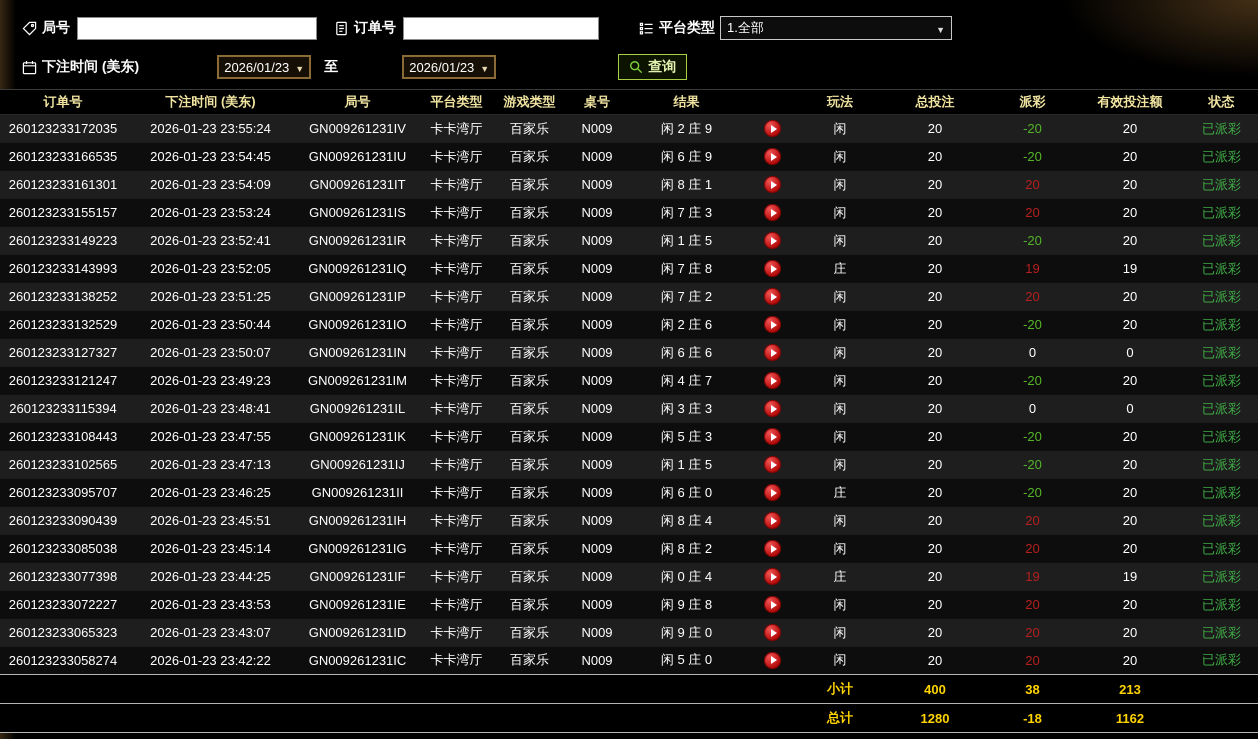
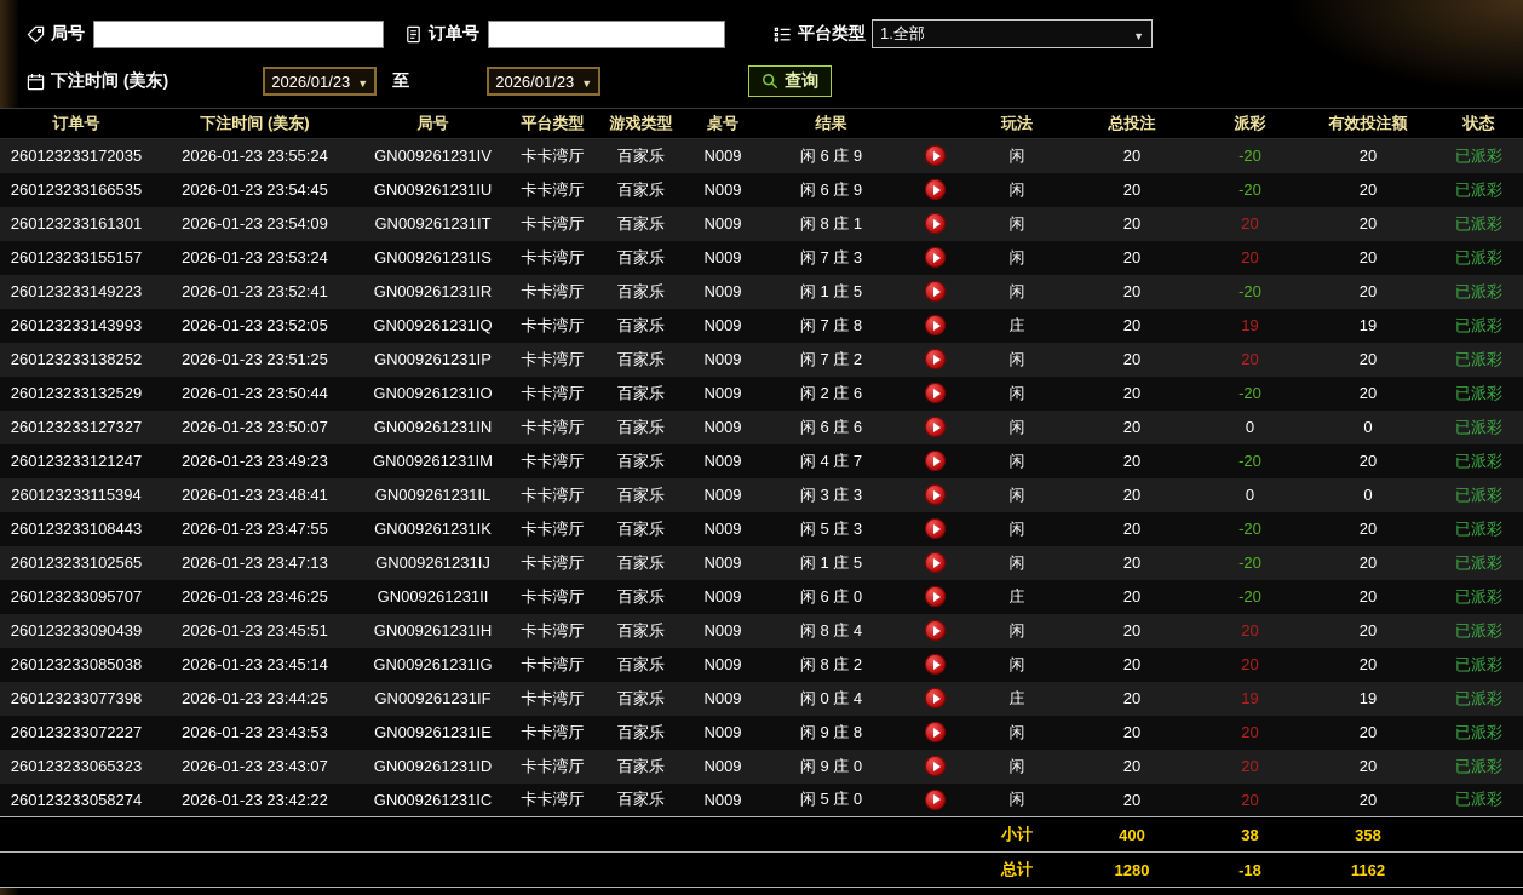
  局号
  订单号
  平台类型
  1.全部
  下注时间 (美东)
  2026/01/23
  至
  2026/01/23
  查询
  订单号	下注时间 (美东)	局号	平台类型	游戏类型	桌号	结果		玩法	总投注	派彩	有效投注额	状态
- 260123233172035	2026-01-23 23:55:24	GN009261231IV	卡卡湾厅	百家乐	N009	闲 2 庄 9		闲	20	-20	20	已派彩
+ 260123233172035	2026-01-23 23:55:24	GN009261231IV	卡卡湾厅	百家乐	N009	闲 6 庄 9		闲	20	-20	20	已派彩
  260123233166535	2026-01-23 23:54:45	GN009261231IU	卡卡湾厅	百家乐	N009	闲 6 庄 9		闲	20	-20	20	已派彩
  260123233161301	2026-01-23 23:54:09	GN009261231IT	卡卡湾厅	百家乐	N009	闲 8 庄 1		闲	20	20	20	已派彩
  260123233155157	2026-01-23 23:53:24	GN009261231IS	卡卡湾厅	百家乐	N009	闲 7 庄 3		闲	20	20	20	已派彩
  260123233149223	2026-01-23 23:52:41	GN009261231IR	卡卡湾厅	百家乐	N009	闲 1 庄 5		闲	20	-20	20	已派彩
  260123233143993	2026-01-23 23:52:05	GN009261231IQ	卡卡湾厅	百家乐	N009	闲 7 庄 8		庄	20	19	19	已派彩
  260123233138252	2026-01-23 23:51:25	GN009261231IP	卡卡湾厅	百家乐	N009	闲 7 庄 2		闲	20	20	20	已派彩
  260123233132529	2026-01-23 23:50:44	GN009261231IO	卡卡湾厅	百家乐	N009	闲 2 庄 6		闲	20	-20	20	已派彩
  260123233127327	2026-01-23 23:50:07	GN009261231IN	卡卡湾厅	百家乐	N009	闲 6 庄 6		闲	20	0	0	已派彩
  260123233121247	2026-01-23 23:49:23	GN009261231IM	卡卡湾厅	百家乐	N009	闲 4 庄 7		闲	20	-20	20	已派彩
  260123233115394	2026-01-23 23:48:41	GN009261231IL	卡卡湾厅	百家乐	N009	闲 3 庄 3		闲	20	0	0	已派彩
  260123233108443	2026-01-23 23:47:55	GN009261231IK	卡卡湾厅	百家乐	N009	闲 5 庄 3		闲	20	-20	20	已派彩
  260123233102565	2026-01-23 23:47:13	GN009261231IJ	卡卡湾厅	百家乐	N009	闲 1 庄 5		闲	20	-20	20	已派彩
  260123233095707	2026-01-23 23:46:25	GN009261231II	卡卡湾厅	百家乐	N009	闲 6 庄 0		庄	20	-20	20	已派彩
  260123233090439	2026-01-23 23:45:51	GN009261231IH	卡卡湾厅	百家乐	N009	闲 8 庄 4		闲	20	20	20	已派彩
  260123233085038	2026-01-23 23:45:14	GN009261231IG	卡卡湾厅	百家乐	N009	闲 8 庄 2		闲	20	20	20	已派彩
  260123233077398	2026-01-23 23:44:25	GN009261231IF	卡卡湾厅	百家乐	N009	闲 0 庄 4		庄	20	19	19	已派彩
  260123233072227	2026-01-23 23:43:53	GN009261231IE	卡卡湾厅	百家乐	N009	闲 9 庄 8		闲	20	20	20	已派彩
  260123233065323	2026-01-23 23:43:07	GN009261231ID	卡卡湾厅	百家乐	N009	闲 9 庄 0		闲	20	20	20	已派彩
  260123233058274	2026-01-23 23:42:22	GN009261231IC	卡卡湾厅	百家乐	N009	闲 5 庄 0		闲	20	20	20	已派彩
- 	小计	400	38	213
+ 	小计	400	38	358
  	总计	1280	-18	1162
